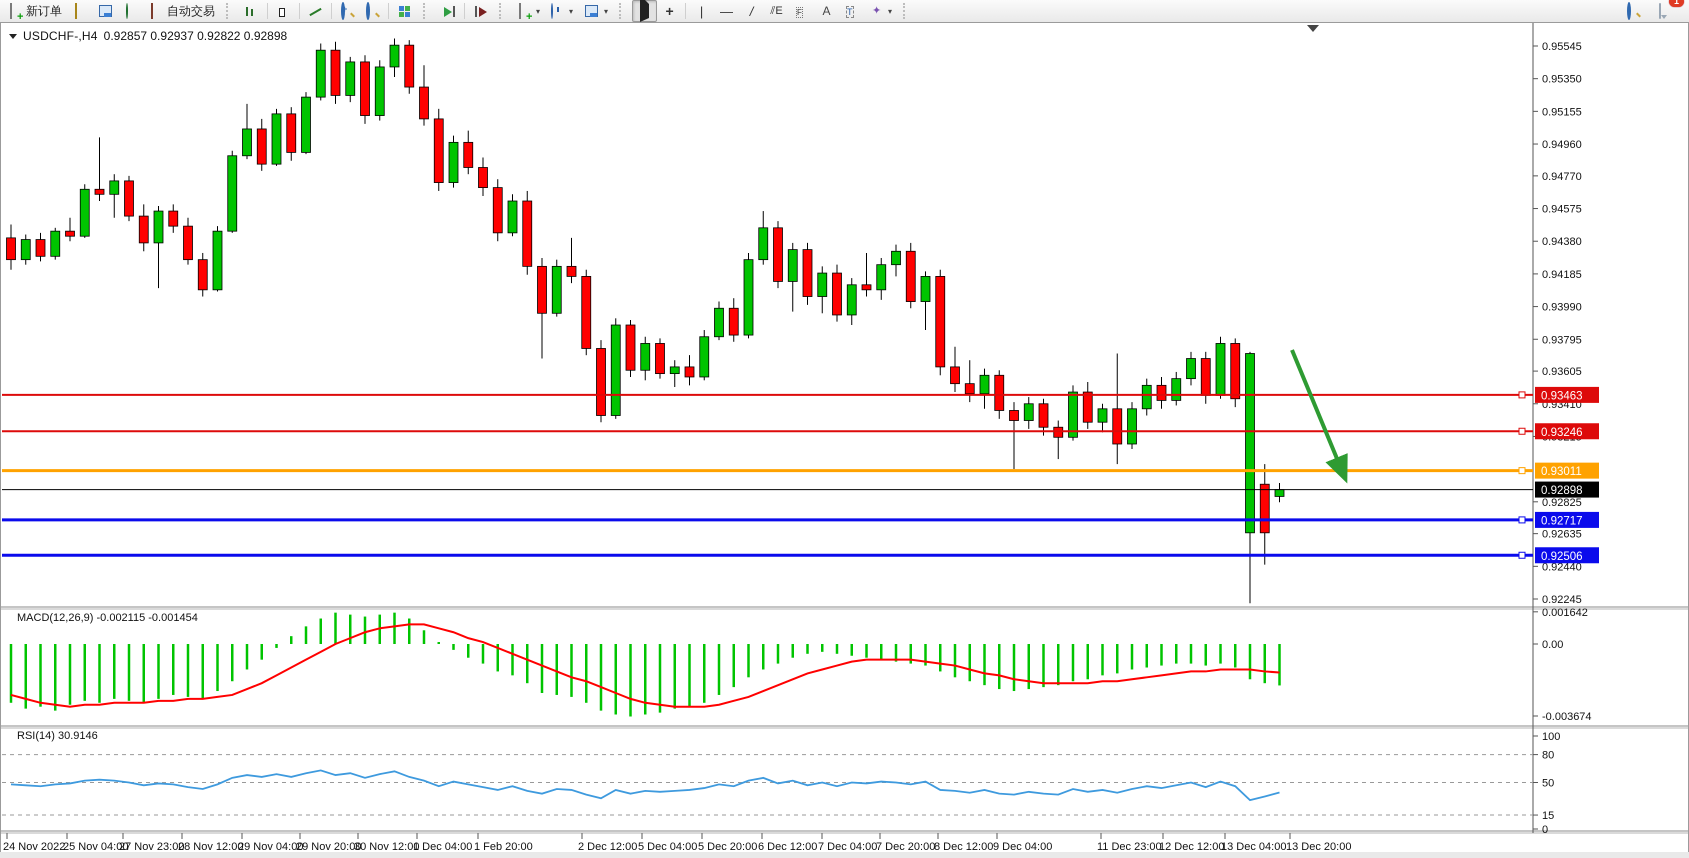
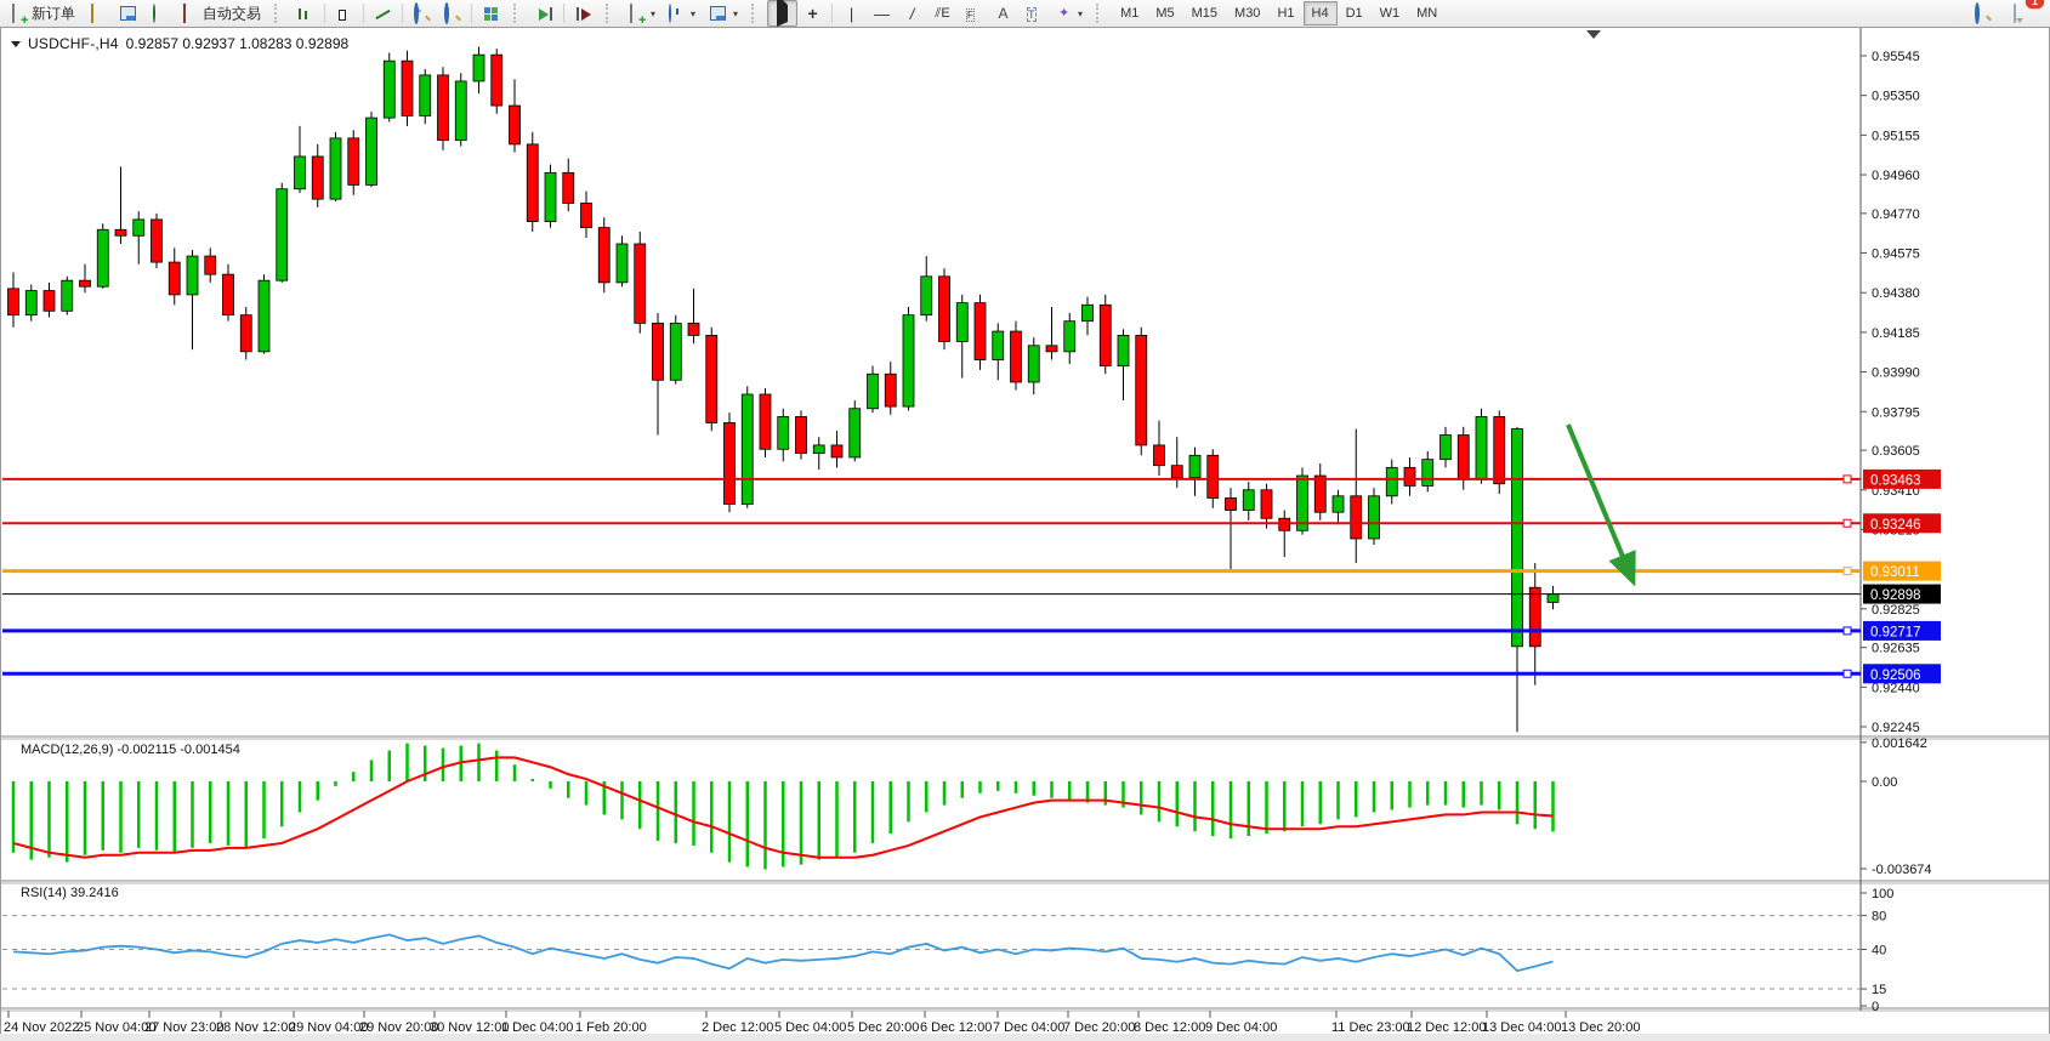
  +
  新订单
  自动交易
  +
  -
  +
  ▾
  ▾
  ▾
  +
  |
  —
  /
  ⫽E
  F
  A
  T
  ✦
  ▾
+ M1
+ M5
+ M15
+ M30
+ H1
+ H4
+ D1
+ W1
+ MN
  1
  0.95545
  0.95350
  0.95155
  0.94960
  0.94770
  0.94575
  0.94380
  0.94185
  0.93990
  0.93795
  0.93605
  0.93410
  0.92825
  0.92635
  0.92440
  0.92245
  0.93463
  0.93246
  0.93011
  0.92898
  0.92717
  0.92506
  0.001642
  0.00
  -0.003674
  100
  80
- 50
+ 40
  15
  0
  24 Nov 2022
  25 Nov 04:00
  27 Nov 23:00
  28 Nov 12:00
  29 Nov 04:00
  29 Nov 20:00
  30 Nov 12:00
  1 Dec 04:00
  1 Feb 20:00
  2 Dec 12:00
  5 Dec 04:00
  5 Dec 20:00
  6 Dec 12:00
  7 Dec 04:00
  7 Dec 20:00
  8 Dec 12:00
  9 Dec 04:00
  11 Dec 23:00
  12 Dec 12:00
  13 Dec 04:00
  13 Dec 20:00
  USDCHF-,H4
- 0.92857 0.92937 0.92822 0.92898
+ 0.92857 0.92937 1.08283 0.92898
  MACD(12,26,9) -0.002115 -0.001454
- RSI(14) 30.9146
+ RSI(14) 39.2416
